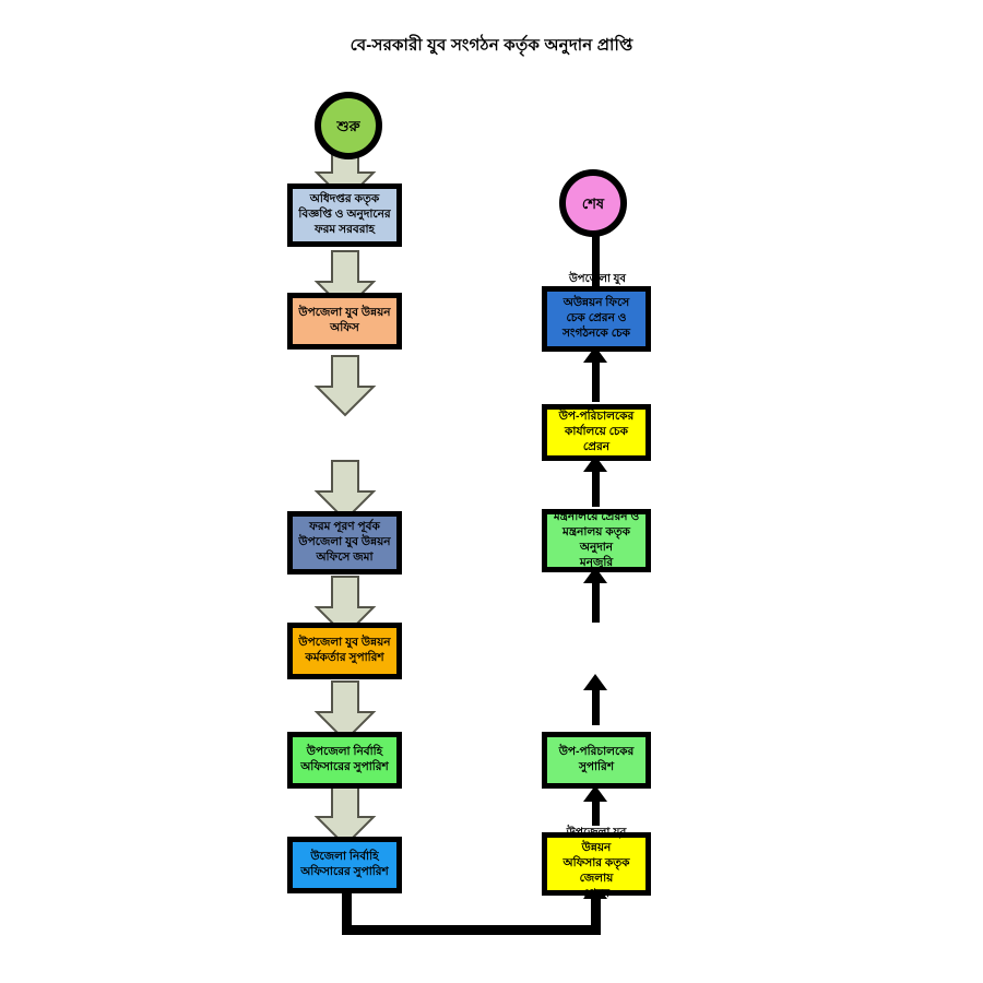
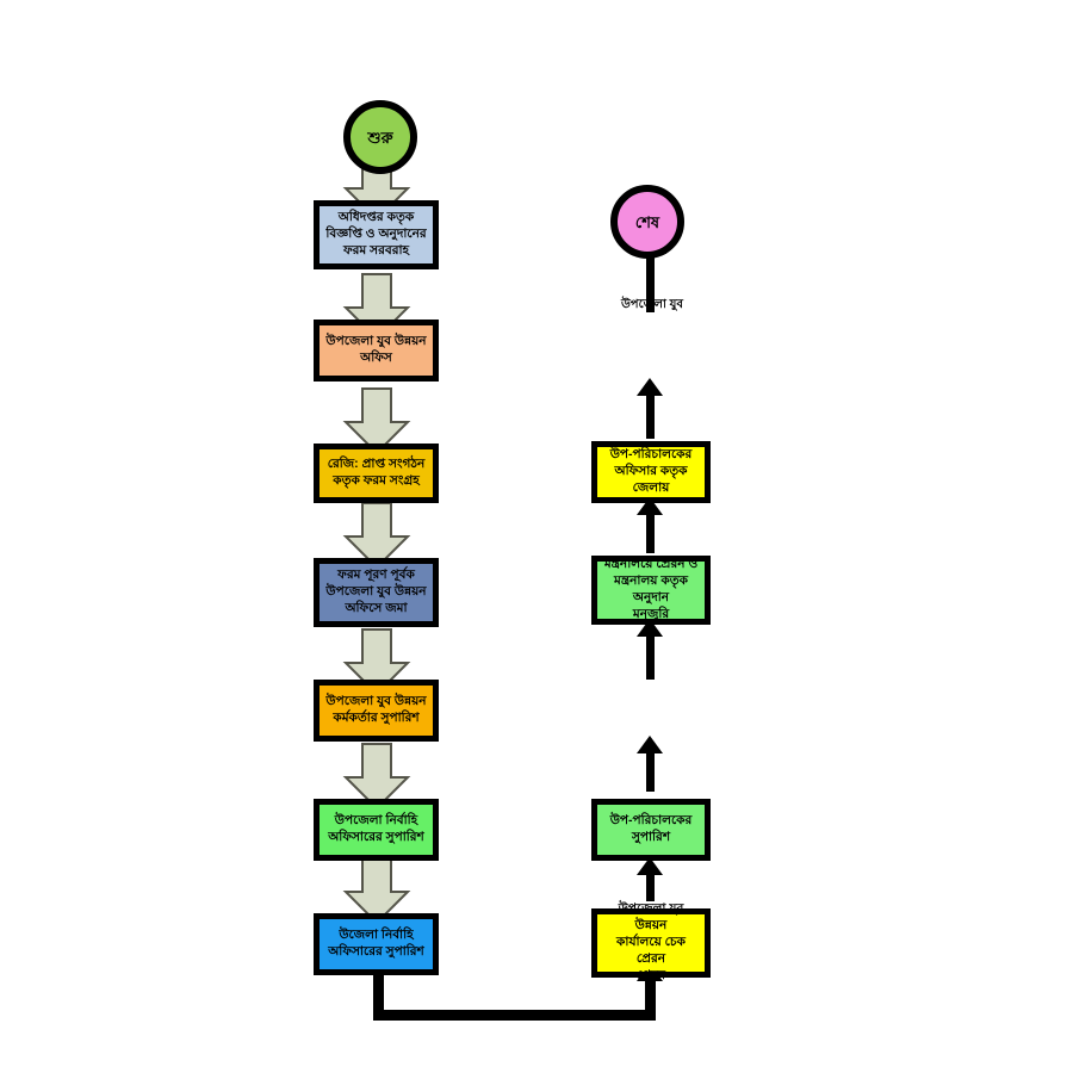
- বে-সরকারী যুব সংগঠন কর্তৃক অনুদান প্রাপ্তি
  উপলা যুব
  শুরু
  শেষ
  অধিদপ্তর কতৃক
  বিজ্ঞপ্তি ও অনুদানের
  ফরম সরবরাহ
  উপজেলা যুব উন্নয়ন
  অফিস
+ রেজি: প্রাপ্ত সংগঠন
+ কতৃক ফরম সংগ্রহ
  ফরম পূরণ পূর্বক
  উপজেলা যুব উন্নয়ন
  অফিসে জমা
  উপজেলা যুব উন্নয়ন
  কর্মকর্তার সুপারিশ
  উপজেলা নির্বাহি
  অফিসারের সুপারিশ
  উজেলা নির্বাহি
  অফিসারের সুপারিশ
  উপজেলা যুব উন্নয়ন
- অফিসার কতৃক জেলায়
+ কার্যালয়ে চেক প্রেরন
  প্রেরন
  উপ-পরিচালকের
  সুপারিশ
  মন্ত্রনালয়ে প্রেরন ও
  মন্ত্রনালয় কতৃক অনুদান
  মন্জুরি
  উপ-পরিচালকের
- কার্যালয়ে চেক প্রেরন
+ অফিসার কতৃক জেলায়
- অউন্নয়ন ফিসে
- চেক প্রেরন ও
- সংগঠনকে চেক
